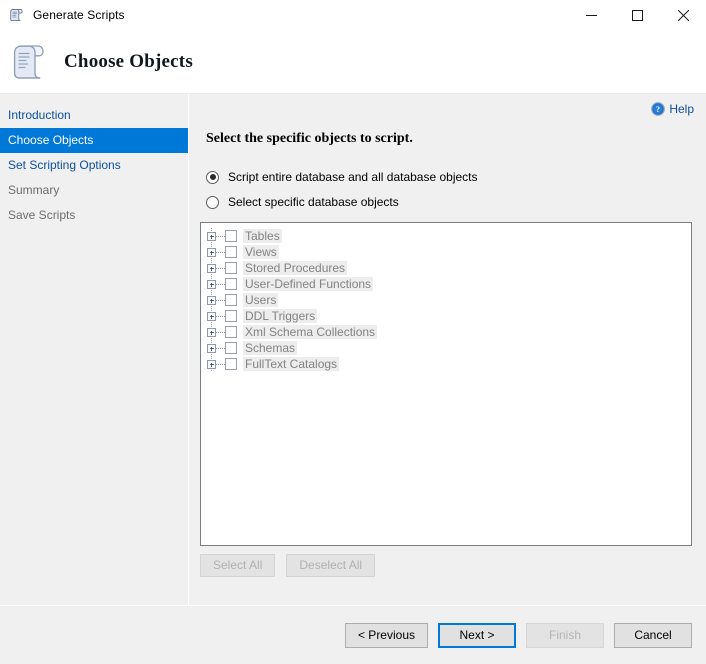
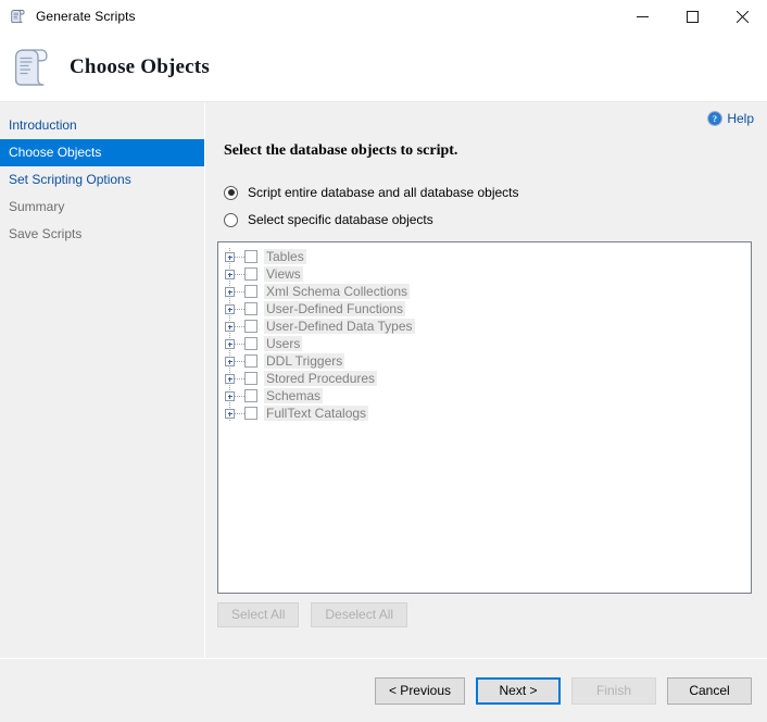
  Generate Scripts
  Choose Objects
  Introduction
  Choose Objects
  Set Scripting Options
  Summary
  Save Scripts
  ?
  Help
- Select the specific objects to script.
+ Select the database objects to script.
  Script entire database and all database objects
  Select specific database objects
  Tables
  Views
- Stored Procedures
+ Xml Schema Collections
  User-Defined Functions
+ User-Defined Data Types
  Users
  DDL Triggers
- Xml Schema Collections
+ Stored Procedures
  Schemas
  FullText Catalogs
  Select All
  Deselect All
  < Previous
  Next >
  Finish
  Cancel
